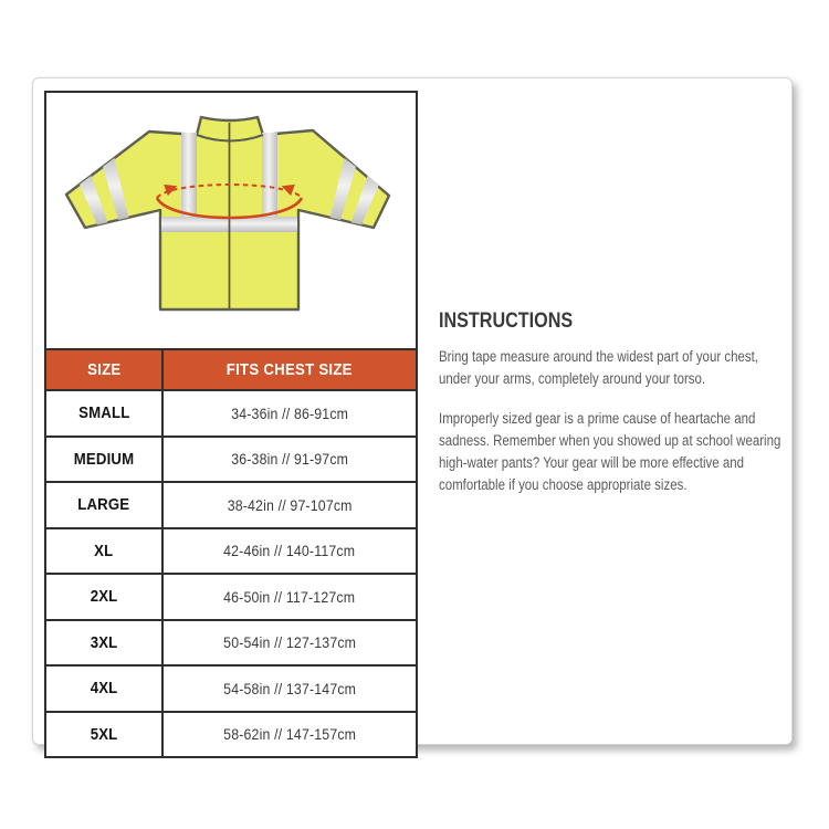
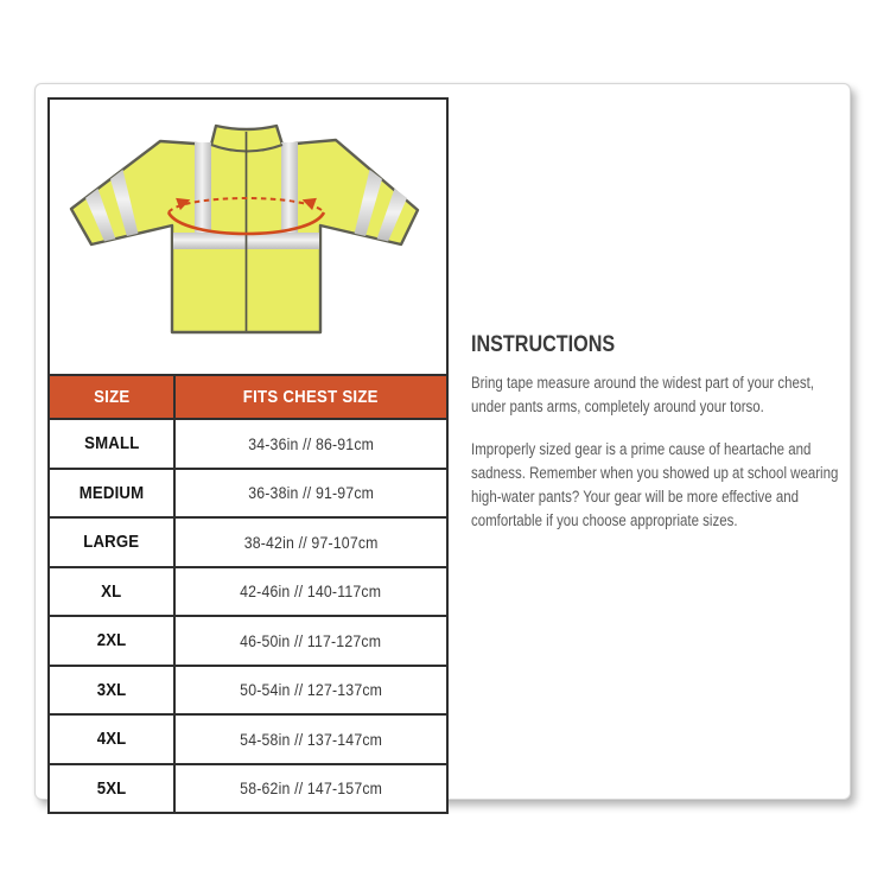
  SIZE
  FITS CHEST SIZE
  SMALL
  34-36in // 86-91cm
  MEDIUM
  36-38in // 91-97cm
  LARGE
  38-42in // 97-107cm
  XL
  42-46in // 140-117cm
  2XL
  46-50in // 117-127cm
  3XL
  50-54in // 127-137cm
  4XL
  54-58in // 137-147cm
  5XL
  58-62in // 147-157cm
  INSTRUCTIONS
- Bring tape measure around the widest part of your chest, under your arms, completely around your torso.
+ Bring tape measure around the widest part of your chest, under pants arms, completely around your torso.
  Improperly sized gear is a prime cause of heartache and sadness. Remember when you showed up at school wearing high-water pants? Your gear will be more effective and comfortable if you choose appropriate sizes.
